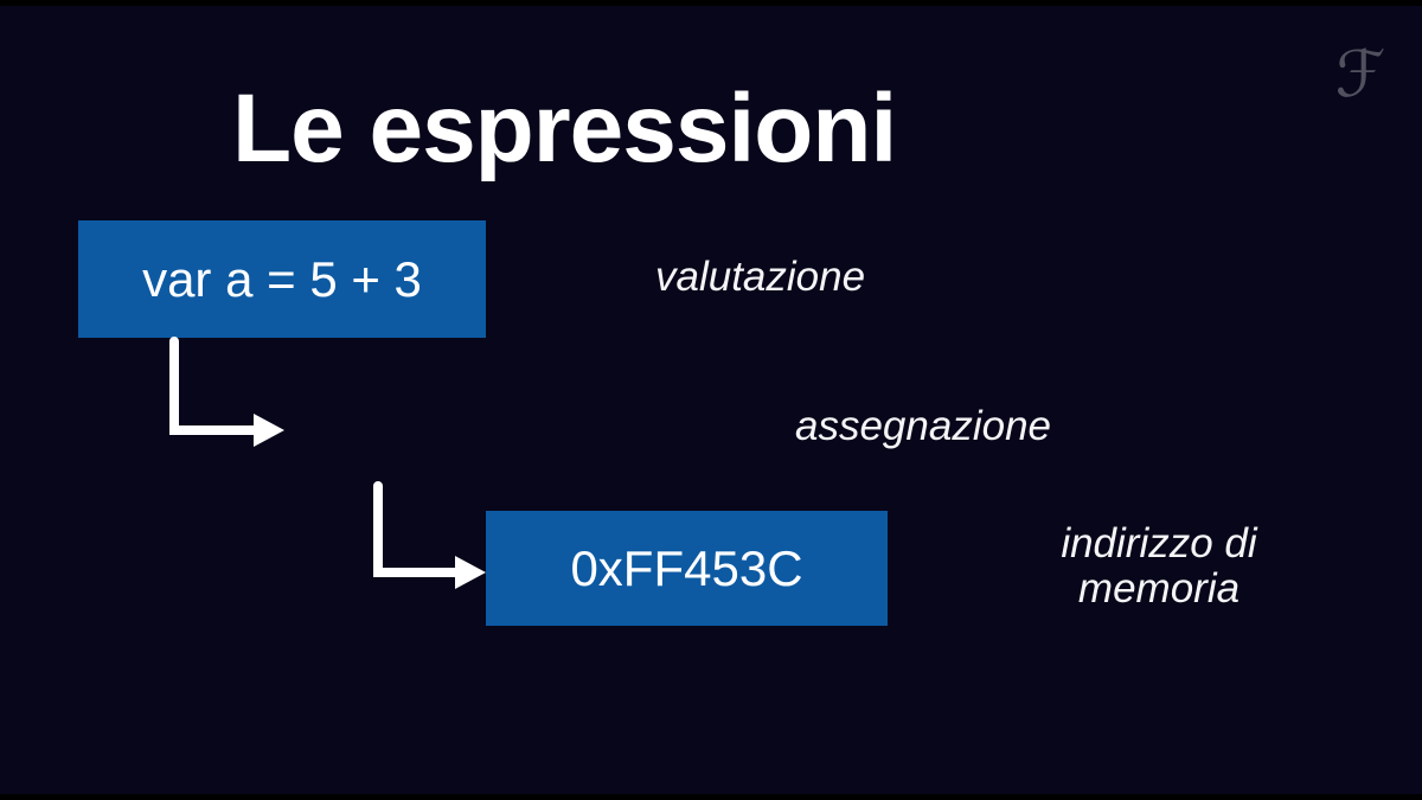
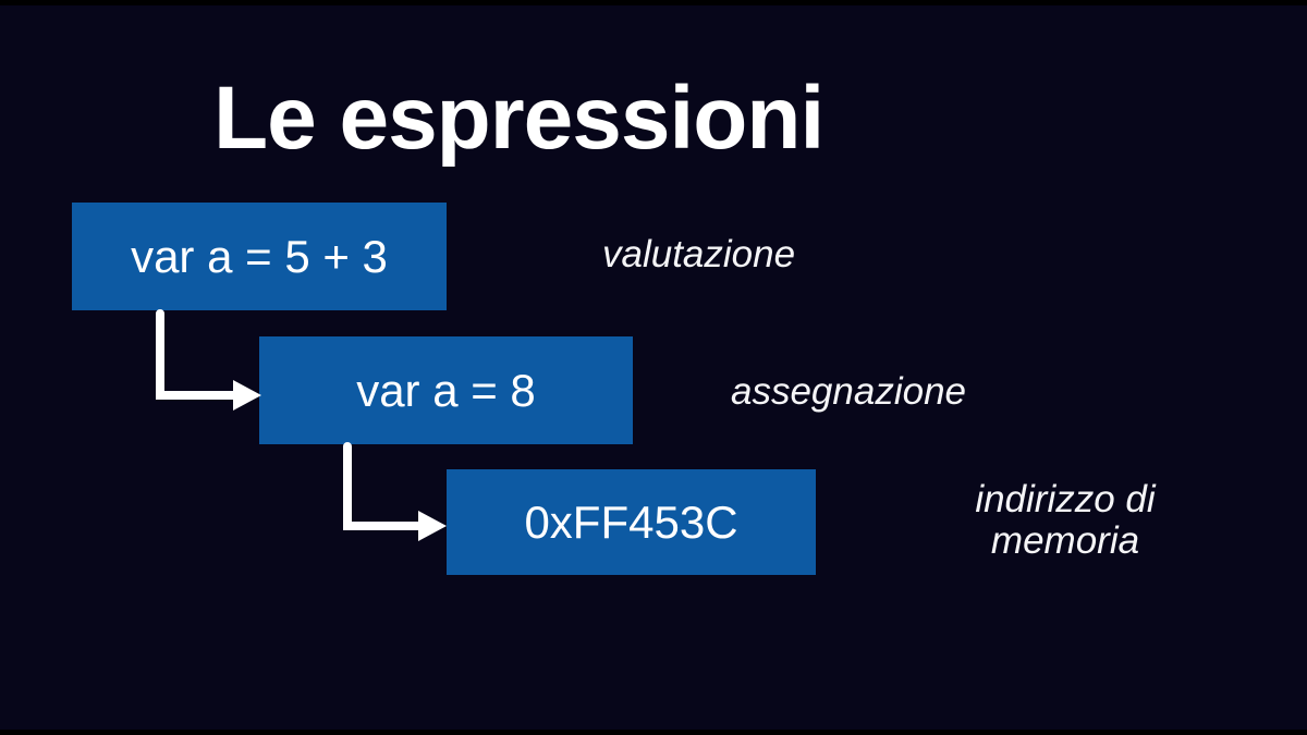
  Le espressioni
- ℱ
  var a = 5 + 3
+ var a = 8
  0xFF453C
  valutazione
  assegnazione
  indirizzo di memoria
